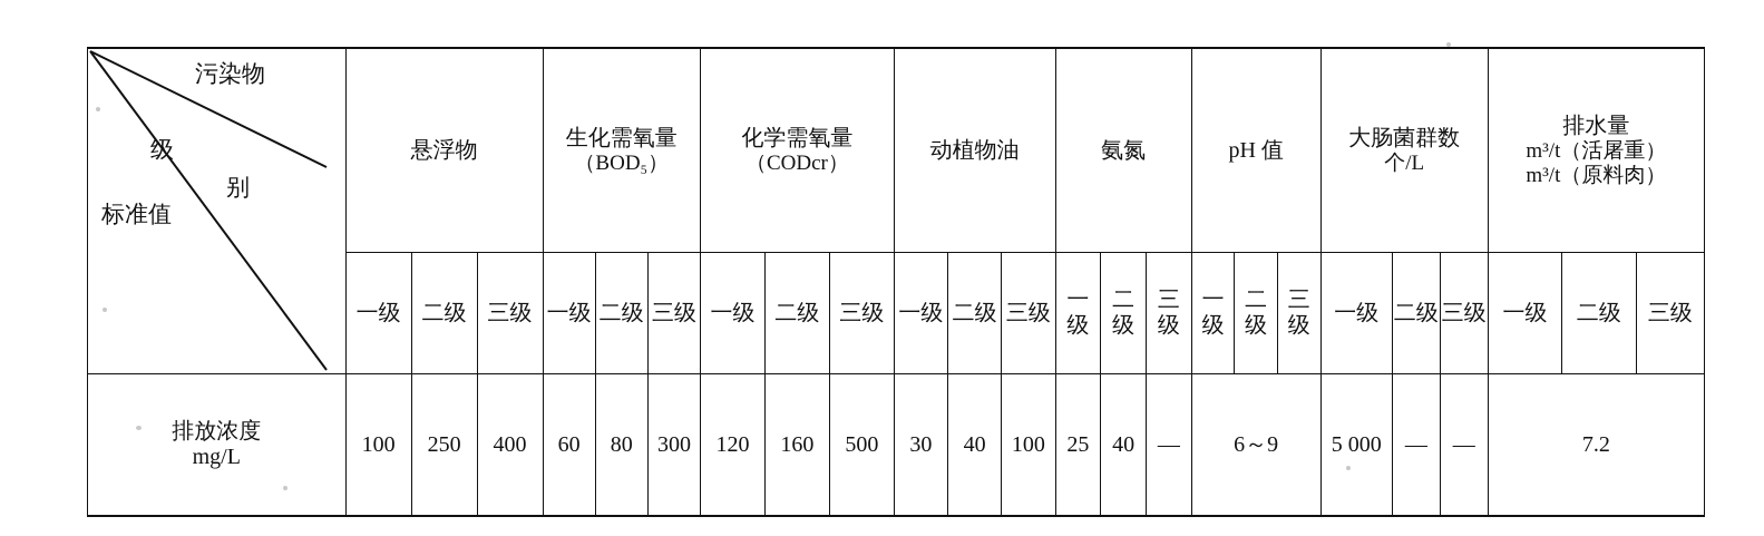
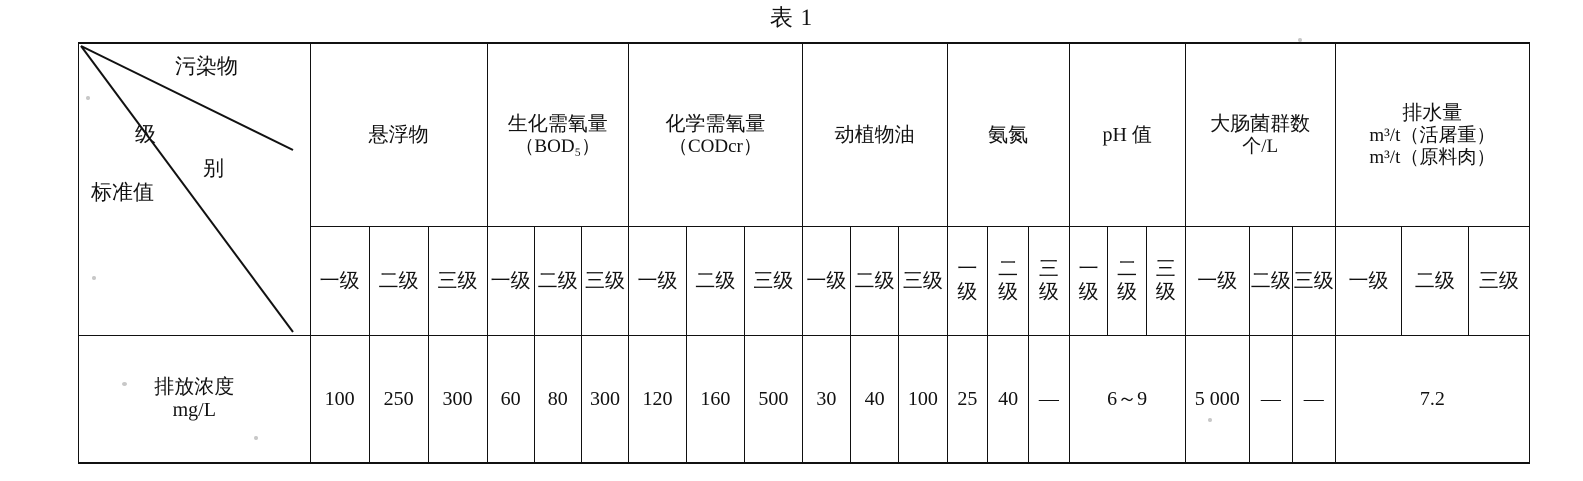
+ 表 1
  污染物 级 别 标准值	悬浮物	生化需氧量 （BOD₅）	化学需氧量 （CODcr）	动植物油	氨氮	pH 值	大肠菌群数 个/L	排水量 m³/t（活屠重） m³/t（原料肉）
  一级	二级	三级	一级	二级	三级	一级	二级	三级	一级	二级	三级	一级	二级	三级	一级	二级	三级	一级	二级	三级	一级	二级	三级
- 排放浓度 mg/L	100	250	400	60	80	300	120	160	500	30	40	100	25	40	—	6～9	5 000	—	—	7.2
+ 排放浓度 mg/L	100	250	300	60	80	300	120	160	500	30	40	100	25	40	—	6～9	5 000	—	—	7.2
